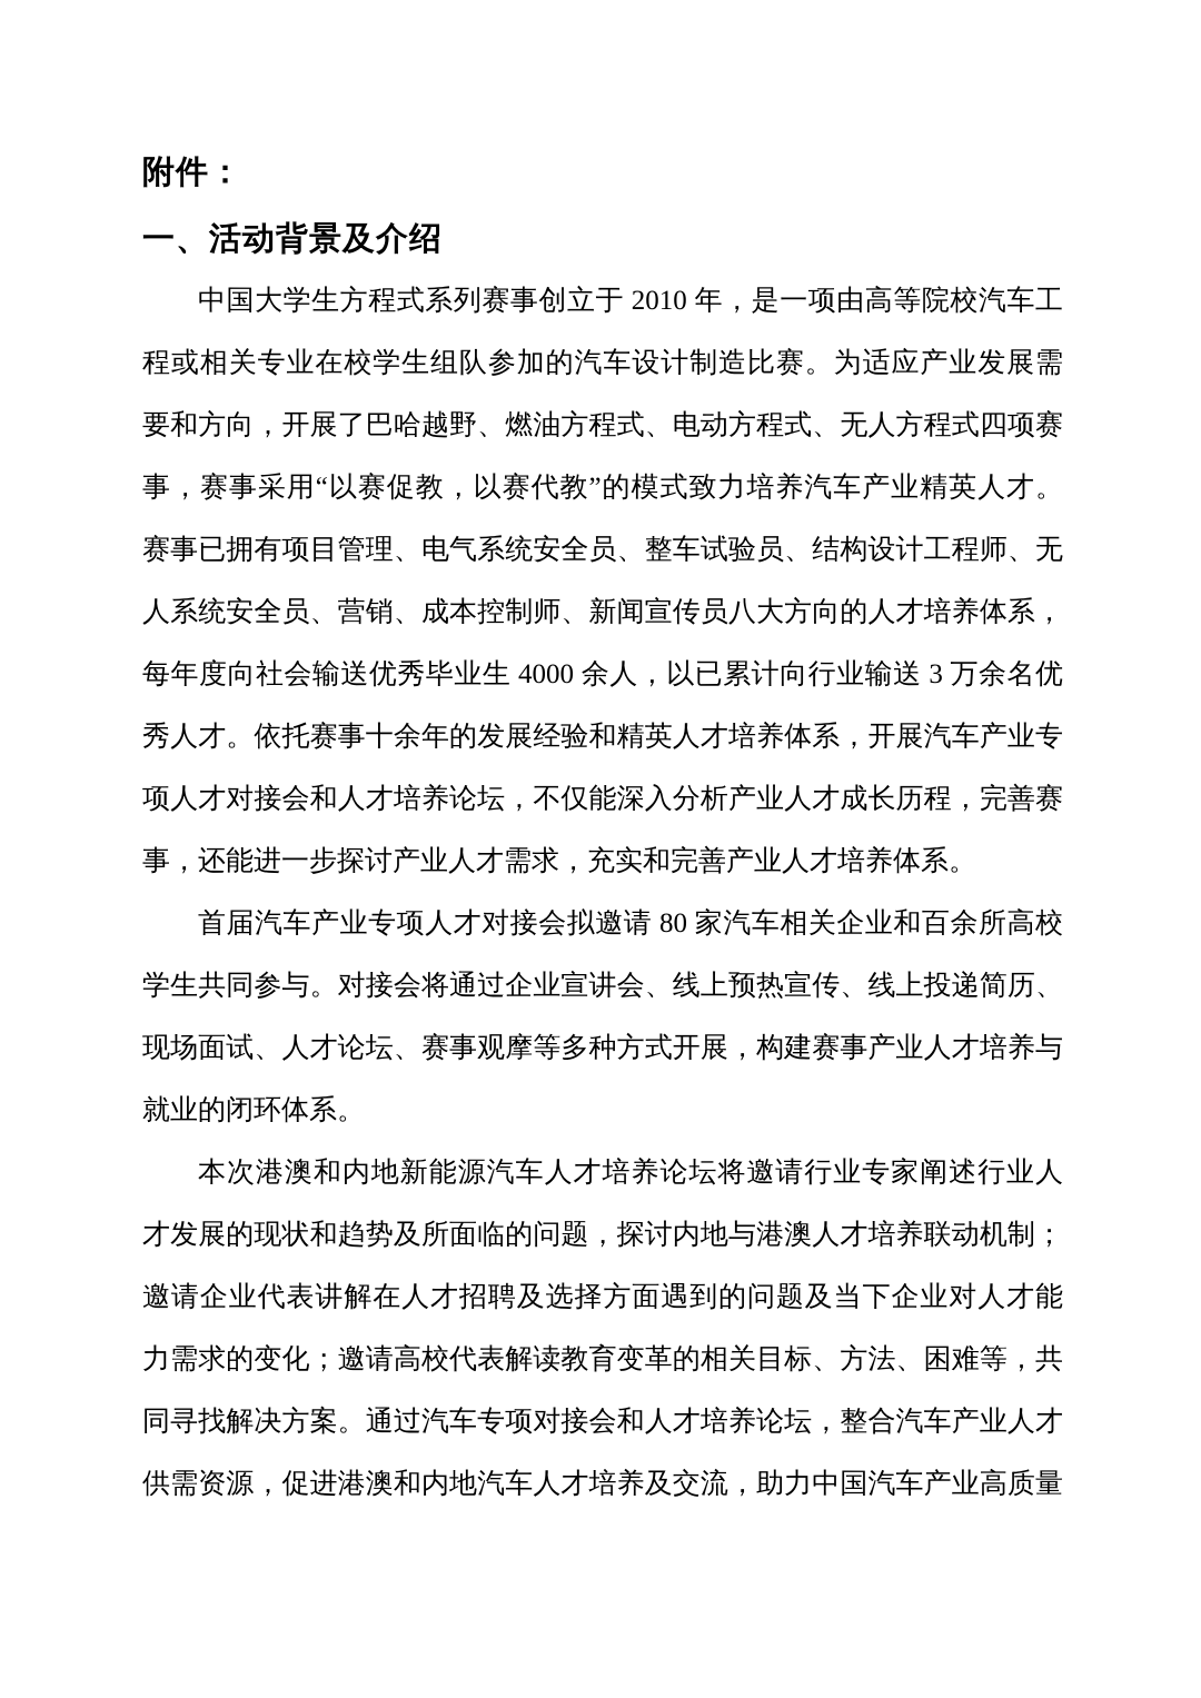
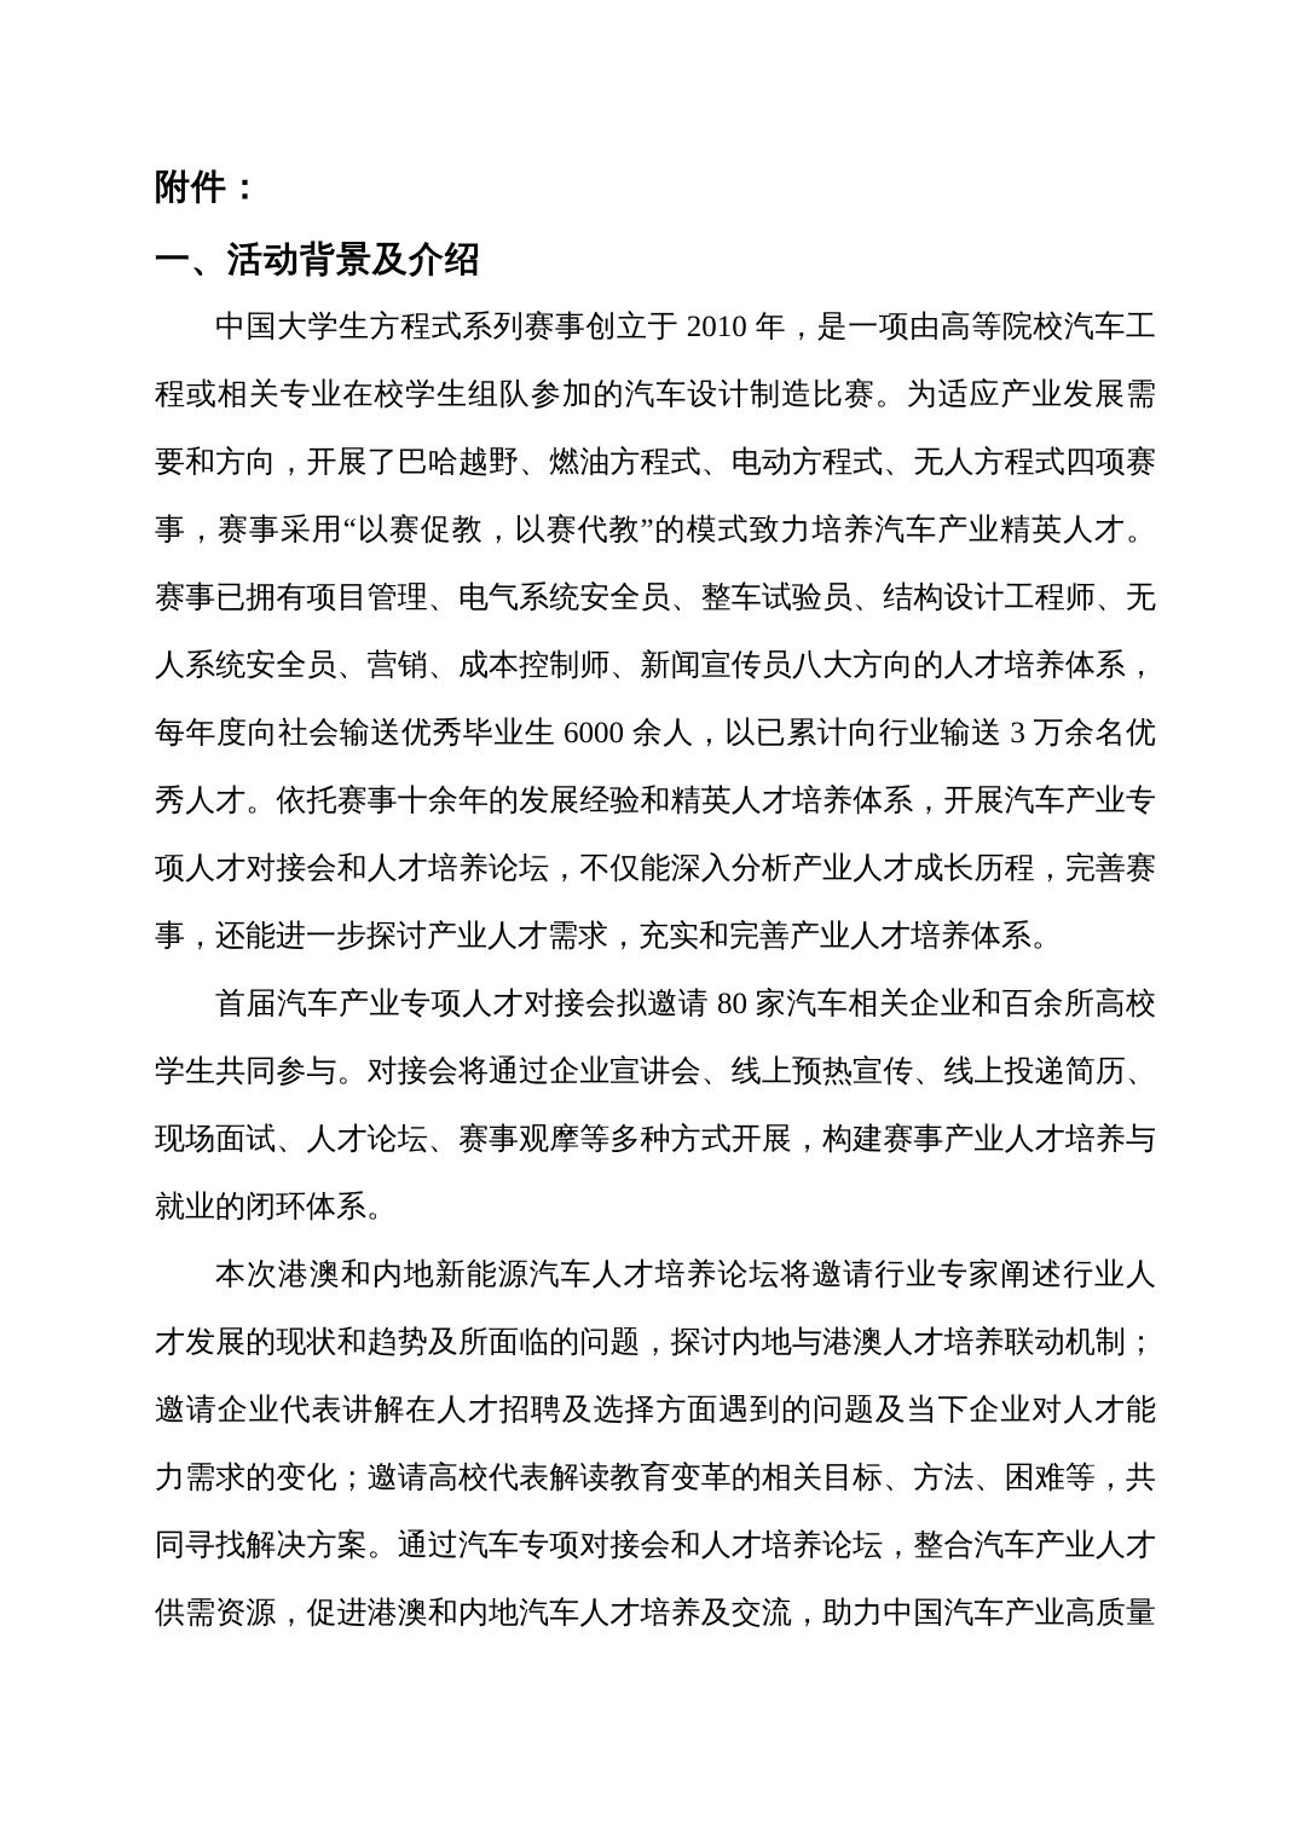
  附件：
  一、活动背景及介绍
  中国大学生方程式系列赛事创立于 2010 年，是一项由高等院校汽车工
  程或相关专业在校学生组队参加的汽车设计制造比赛。为适应产业发展需
  要和方向，开展了巴哈越野、燃油方程式、电动方程式、无人方程式四项赛
  事，赛事采用“以赛促教，以赛代教”的模式致力培养汽车产业精英人才。
  赛事已拥有项目管理、电气系统安全员、整车试验员、结构设计工程师、无
  人系统安全员、营销、成本控制师、新闻宣传员八大方向的人才培养体系，
- 每年度向社会输送优秀毕业生 4000 余人，以已累计向行业输送 3 万余名优
+ 每年度向社会输送优秀毕业生 6000 余人，以已累计向行业输送 3 万余名优
  秀人才。依托赛事十余年的发展经验和精英人才培养体系，开展汽车产业专
  项人才对接会和人才培养论坛，不仅能深入分析产业人才成长历程，完善赛
  事，还能进一步探讨产业人才需求，充实和完善产业人才培养体系。
  首届汽车产业专项人才对接会拟邀请 80 家汽车相关企业和百余所高校
  学生共同参与。对接会将通过企业宣讲会、线上预热宣传、线上投递简历、
  现场面试、人才论坛、赛事观摩等多种方式开展，构建赛事产业人才培养与
  就业的闭环体系。
  本次港澳和内地新能源汽车人才培养论坛将邀请行业专家阐述行业人
  才发展的现状和趋势及所面临的问题，探讨内地与港澳人才培养联动机制；
  邀请企业代表讲解在人才招聘及选择方面遇到的问题及当下企业对人才能
  力需求的变化；邀请高校代表解读教育变革的相关目标、方法、困难等，共
  同寻找解决方案。通过汽车专项对接会和人才培养论坛，整合汽车产业人才
  供需资源，促进港澳和内地汽车人才培养及交流，助力中国汽车产业高质量
